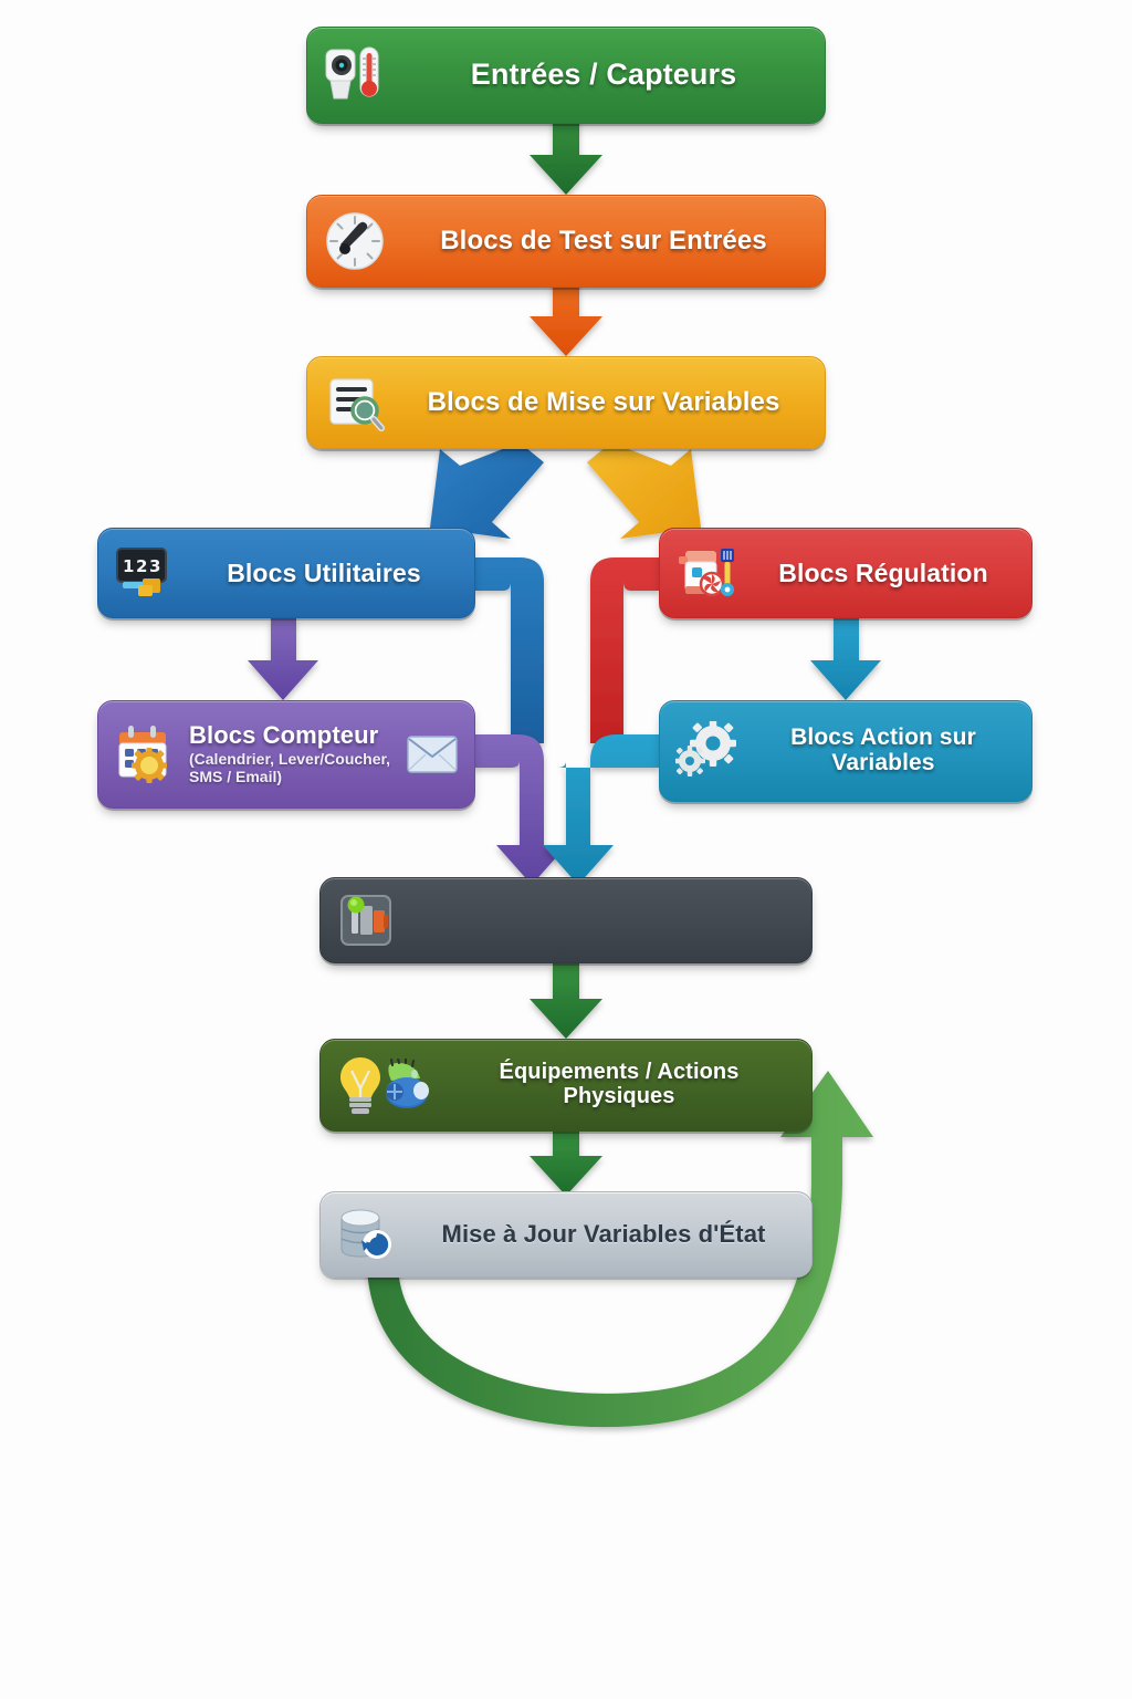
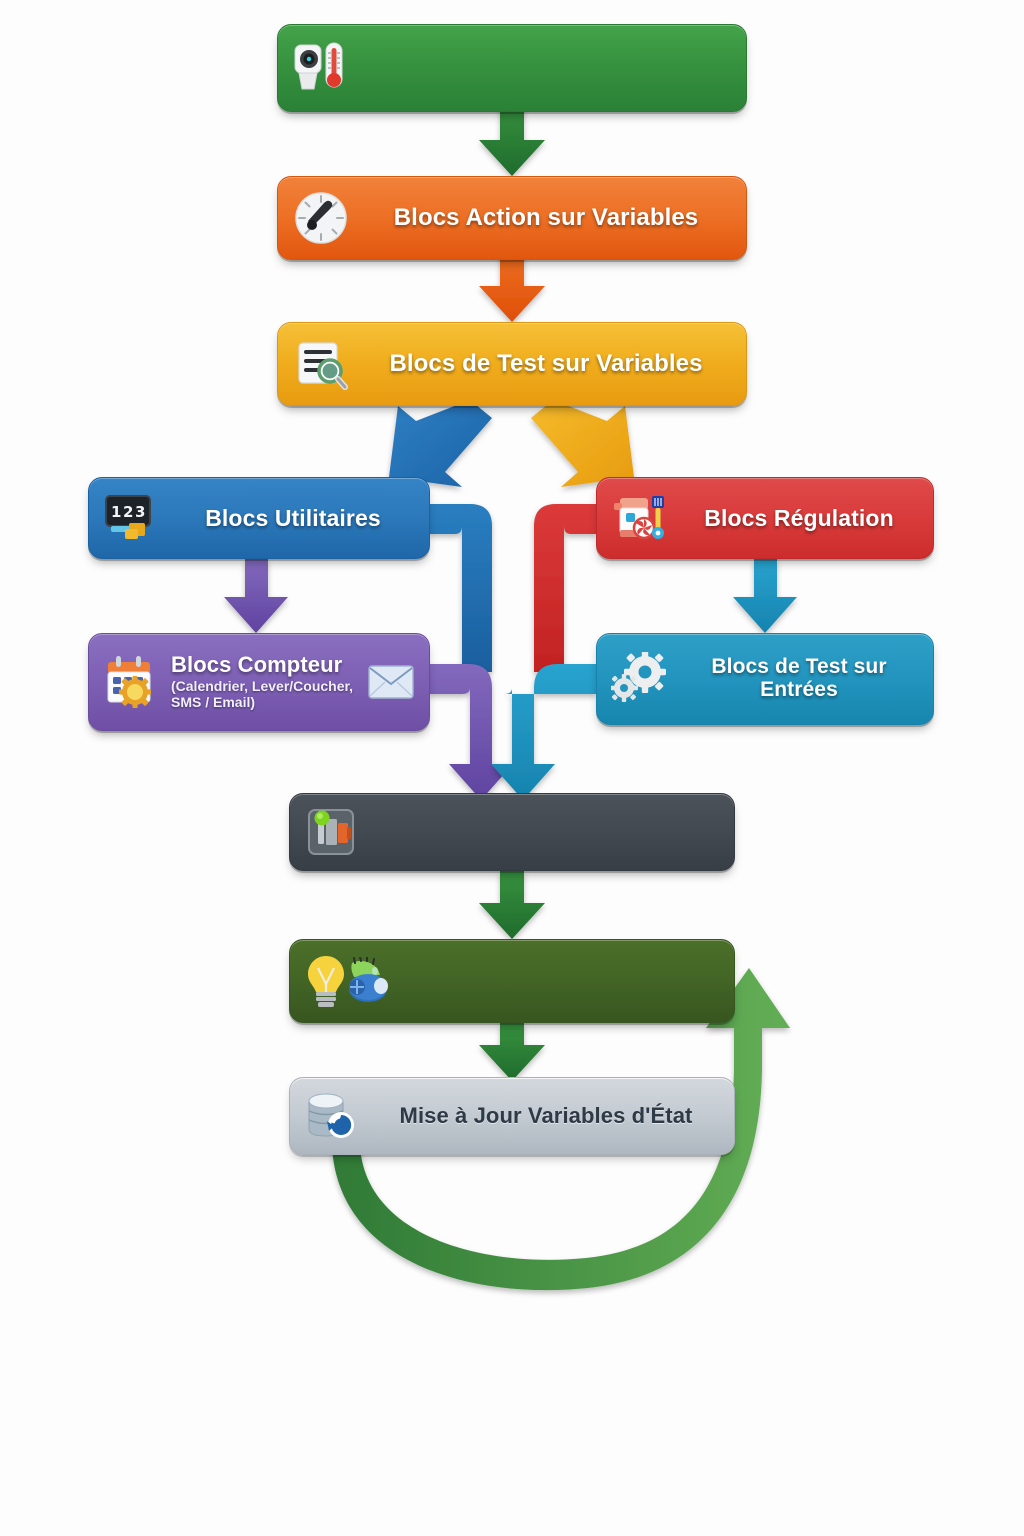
- Entrées / Capteurs
- Blocs de Test sur Entrées
+ Blocs Action sur Variables
- Blocs de Mise sur Variables
+ Blocs de Test sur Variables
  1
  2
  3
  Blocs Utilitaires
  Blocs Régulation
  Blocs Compteur
  (Calendrier, Lever/Coucher, SMS / Email)
- Blocs Action sur Variables
+ Blocs de Test sur Entrées
- Équipements / Actions Physiques
  Mise à Jour Variables d'État
